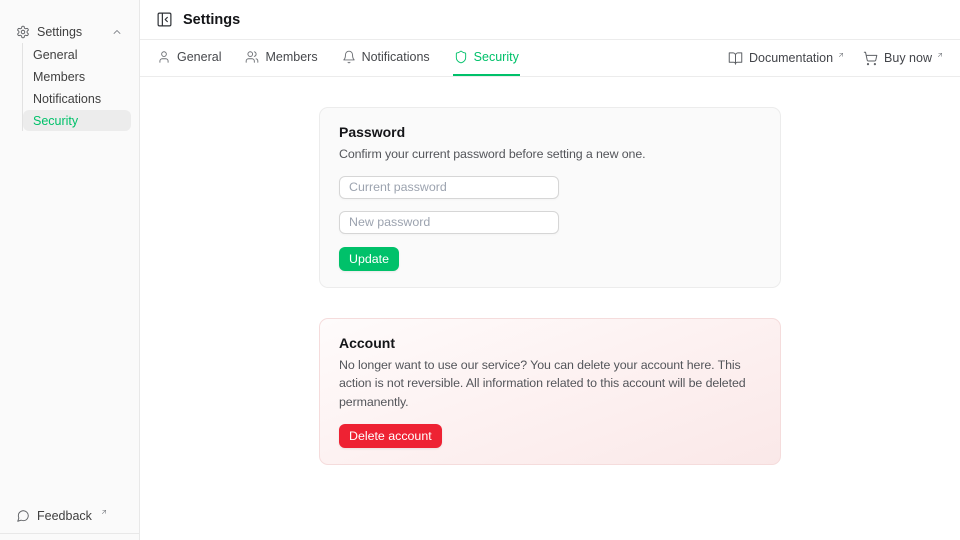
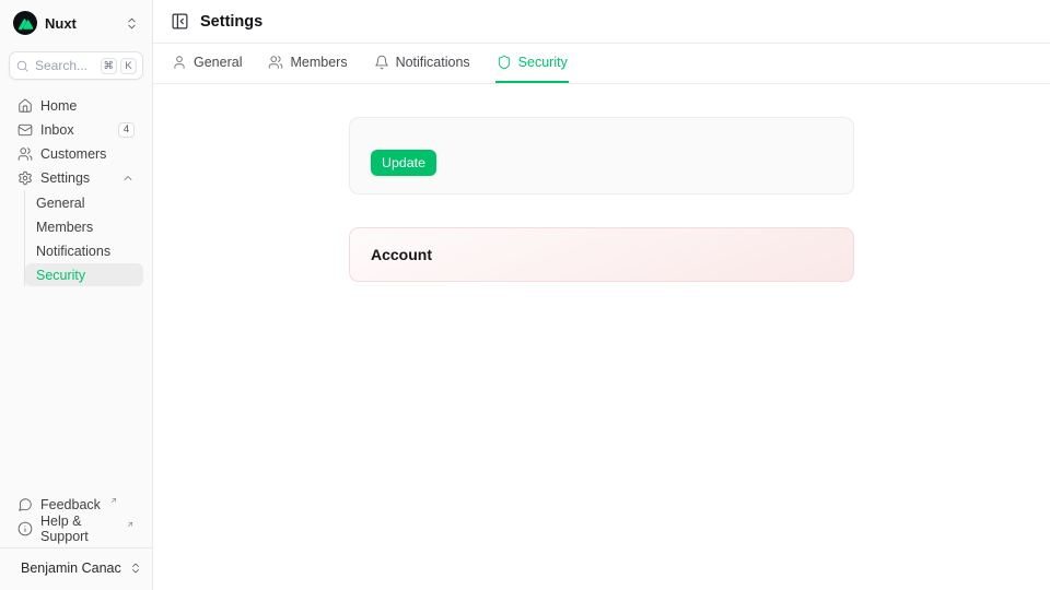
+ Nuxt
+ Search...
+ ⌘
+ K
+ Home
+ Inbox
+ 4
+ Customers
  Settings
  General
  Members
  Notifications
  Security
  Feedback
+ Help & Support
+ Benjamin Canac
  Settings
  General
  Members
  Notifications
  Security
- Documentation
- Buy now
- Password
- Confirm your current password before setting a new one.
- Current password
- New password
  Update
  Account
- No longer want to use our service? You can delete your account here. This action is not reversible. All information related to this account will be deleted permanently.
- Delete account
